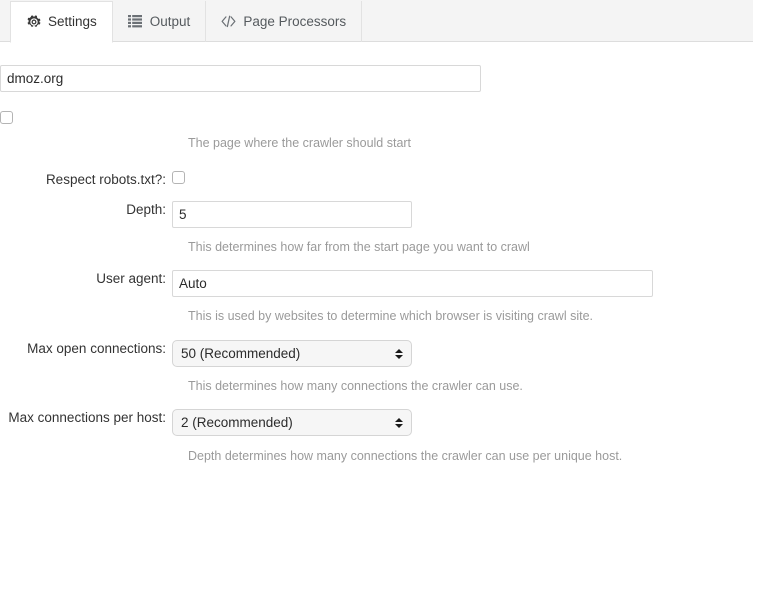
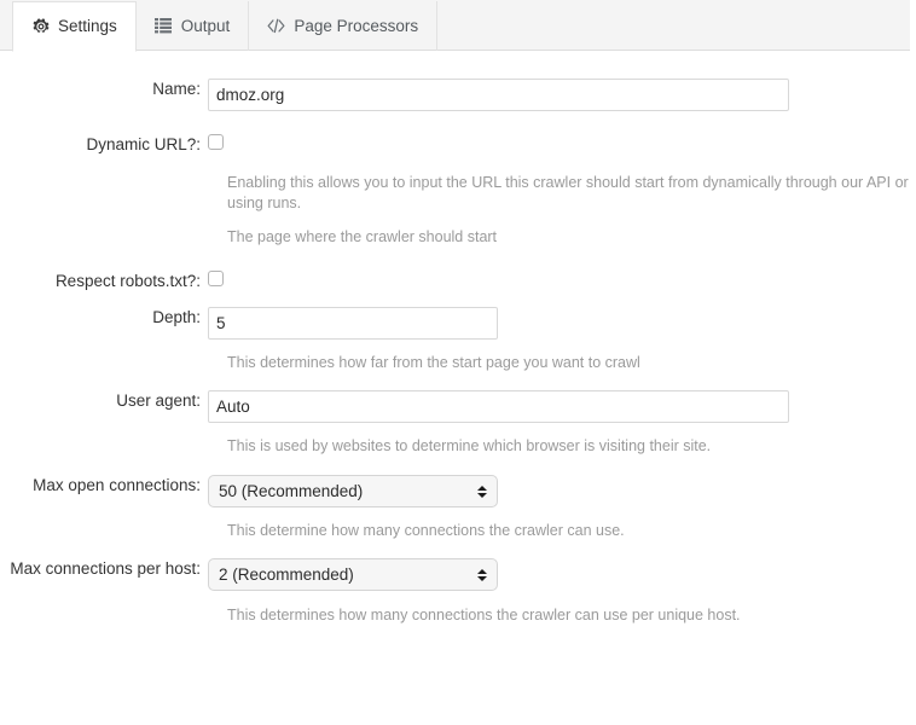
  Settings
  Output
  Page Processors
+ Name:
  dmoz.org
+ Dynamic URL?:
+ Enabling this allows you to input the URL this crawler should start from dynamically through our API or using runs.
  The page where the crawler should start
  Respect robots.txt?:
  Depth:
  5
  This determines how far from the start page you want to crawl
  User agent:
  Auto
- This is used by websites to determine which browser is visiting crawl site.
+ This is used by websites to determine which browser is visiting their site.
  Max open connections:
  50 (Recommended)
- This determines how many connections the crawler can use.
+ This determine how many connections the crawler can use.
  Max connections per host:
  2 (Recommended)
- Depth determines how many connections the crawler can use per unique host.
+ This determines how many connections the crawler can use per unique host.
